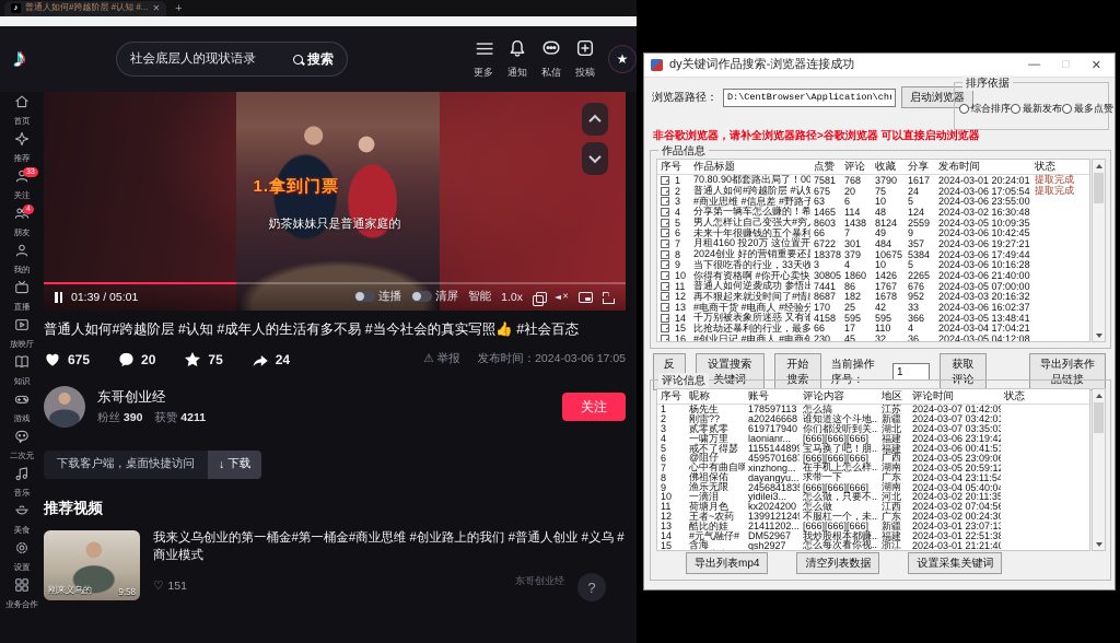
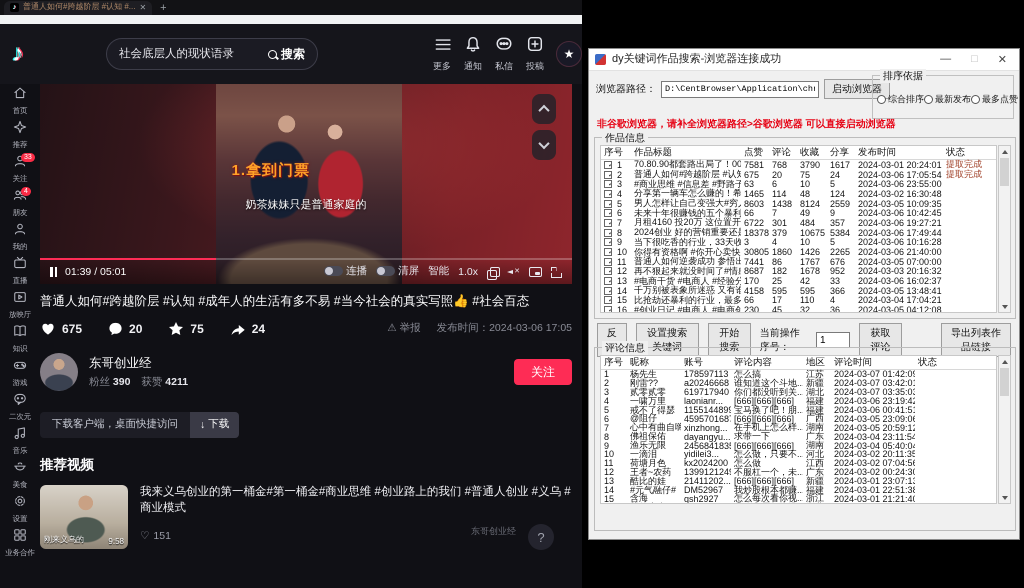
  普通人如何#跨越阶层 #认知 #...
  ✕
  +
  ♪
  社会底层人的现状语录
  搜索
  更多
  通知
  私信
  投稿
  ★
  首页
  推荐
  关注
  朋友
  我的
  直播
  放映厅
  知识
  游戏
  二次元
  音乐
  美食
  设置
  业务合作
  1.拿到门票
  奶茶妹妹只是普通家庭的
  01:39 / 05:01
  连播
  清屏
  智能
  1.0x
  普通人如何#跨越阶层 #认知 #成年人的生活有多不易 #当今社会的真实写照👍 #社会百态
  675
  20
  75
  24
  ⚠ 举报
  发布时间：2024-03-06 17:05
  东哥创业经
  粉丝 390 获赞 4211
  关注
  下载客户端，桌面快捷访问
  ↓
  下载
  推荐视频
  刚来义乌的
  9:58
  我来义乌创业的第一桶金#第一桶金#商业思维 #创业路上的我们 #普通人创业 #义乌 #商业模式
  ♡
  151
  东哥创业经
  ?
  dy关键词作品搜索-浏览器连接成功
  —
  □
  ✕
  浏览器路径：
  D:\CentBrowser\Application\ch
  启动浏览器
  排序依据
  综合排序
  最新发布
  最多点赞
  非谷歌浏览器，请补全浏览器路径>谷歌浏览器 可以直接启动浏览器
  作品信息
  序号
  作品标题
  点赞
  评论
  收藏
  分享
  发布时间
  状态
  1
  70.80.90都套路出局了！00
  7581
  768
  3790
  1617
  2024-03-01 20:24:01
  提取完成
  2
  普通人如何#跨越阶层 #认
  675
  20
  75
  24
  2024-03-06 17:05:54
  提取完成
  3
  #商业思维 #信息差 #野路子
  63
  6
  10
  5
  2024-03-06 23:55:00
  4
  分享第一辆车怎么赚的！希
  1465
  114
  48
  124
  2024-03-02 16:30:48
  5
  男人怎样让自己变强大#穷
  8603
  1438
  8124
  2559
  2024-03-05 10:09:35
  6
  未来十年很赚钱的五个暴利
  66
  7
  49
  9
  2024-03-06 10:42:45
  7
  月租4160 投20万 这位置开
  6722
  301
  484
  357
  2024-03-06 19:27:21
  8
  2024创业 好的营销重要还
  18378
  379
  10675
  5384
  2024-03-06 17:49:44
  9
  当下很吃香的行业，33天收
  3
  4
  10
  5
  2024-03-06 10:16:28
  10
  你得有资格啊 #你开心卖快
  30805
  1860
  1426
  2265
  2024-03-06 21:40:00
  11
  普通人如何逆袭成功 参悟出
  7441
  86
  1767
  676
  2024-03-05 07:00:00
  12
  再不狠起来就没时间了#情
  8687
  182
  1678
  952
  2024-03-03 20:16:32
  13
  #电商干货 #电商人 #经验分
  170
  25
  42
  33
  2024-03-06 16:02:37
  14
  千万别被表象所迷惑 又有谁
  4158
  595
  595
  366
  2024-03-05 13:48:41
  15
  比抢劫还暴利的行业，最多
  66
  17
  110
  4
  2024-03-04 17:04:21
  16
  #创业日记 #电商人 #电商创
  230
  45
  32
  36
  2024-03-05 04:12:08
  设置搜索关键词
  开始搜索
  当前操作序号：
  1
  获取评论
  导出列表作品链接
  评论信息
  序号
  昵称
  账号
  评论内容
  地区
  评论时间
  状态
  1
  杨先生
  178597113
  怎么搞
  江苏
  2024-03-07 01:42:0
  2
  刚雷??
  a20246668
  谁知道这个斗地..
  新疆
  2024-03-07 03:42:0
  3
  贰零贰零
  619717940
  你们都没听到关..
  湖北
  2024-03-07 03:35:0
  4
  一啸万里
  laonianr...
  [666][666][666]
  福建
  2024-03-06 23:19:4
  5
  戒不了得瑟
  1155144899
  宝马换了吧！朋..
  福建
  2024-03-06 00:41:5
  6
  @阻仔
  459570168
  [666][666][666]
  广西
  2024-03-05 23:09:0
  7
  心中有曲自嗨
  xinzhong...
  在手机上怎么样..
  湖南
  2024-03-05 20:59:1
  8
  佛祖保佑
  dayangyu...
  求带一下
  广东
  2024-03-04 23:11:54
  9
  渔乐无限
  245684183
  [666][666][666]
  湖南
  2024-03-04 05:40:0
  10
  一滴泪
  yidilei3...
  怎么做，只要不..
  河北
  2024-03-02 20:11:35
  11
  荷塘月色
  kx2024200
  怎么做
  江西
  2024-03-02 07:04:5
  12
  王者~农药
  139912124
  不服杠一个，未..
  广东
  2024-03-02 00:24:3
  13
  酷比的娃
  21411202...
  [666][666][666]
  新疆
  2024-03-01 23:07:1
  14
  #元气融仔#
  DM52967
  我炒股根本都赚..
  福建
  2024-03-01 22:51:3
  15
  含海
  qsh2927
  怎么每次看你视..
  浙江
  2024-03-01 21:21:4
- 导出列表mp4
- 清空列表数据
- 设置采集关键词
